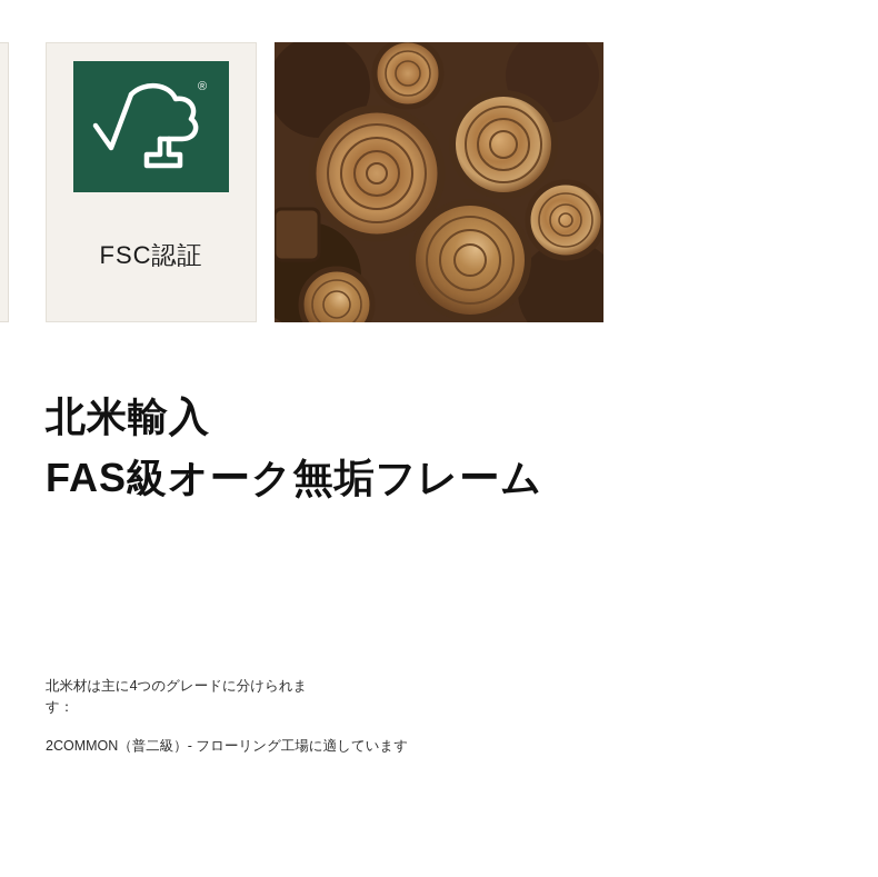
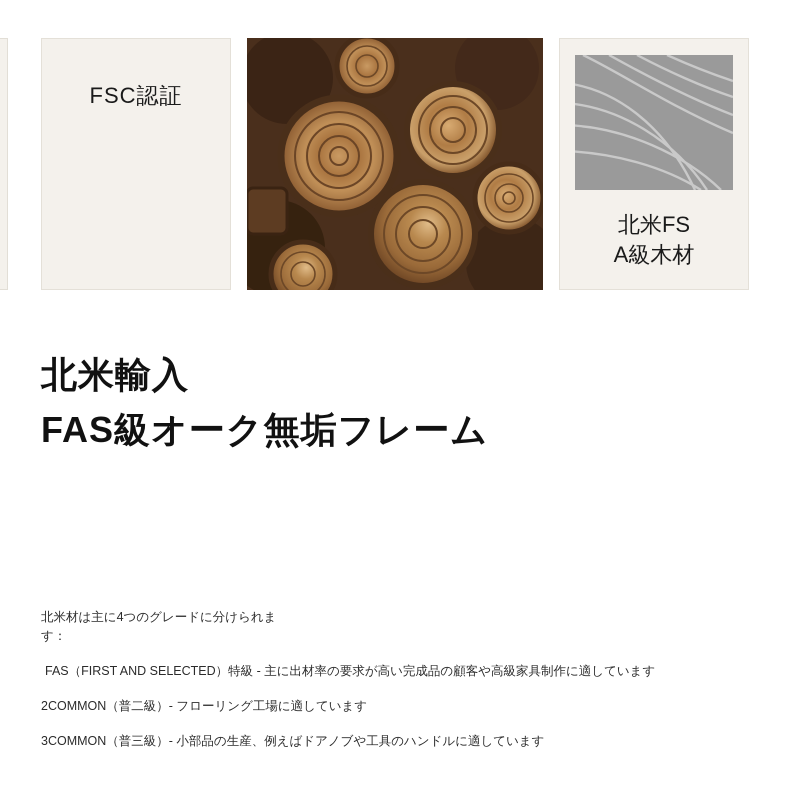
- ®
  FSC認証
+ 北米FS
+ A級木材
  北米輸入
  FAS級オーク無垢フレーム
  北米材は主に4つのグレードに分けられます：
+ FAS（FIRST AND SELECTED）特級 - 主に出材率の要求が高い完成品の顧客や高級家具制作に適しています
  2COMMON（普二級）- フローリング工場に適しています
+ 3COMMON（普三級）- 小部品の生産、例えばドアノブや工具のハンドルに適しています
